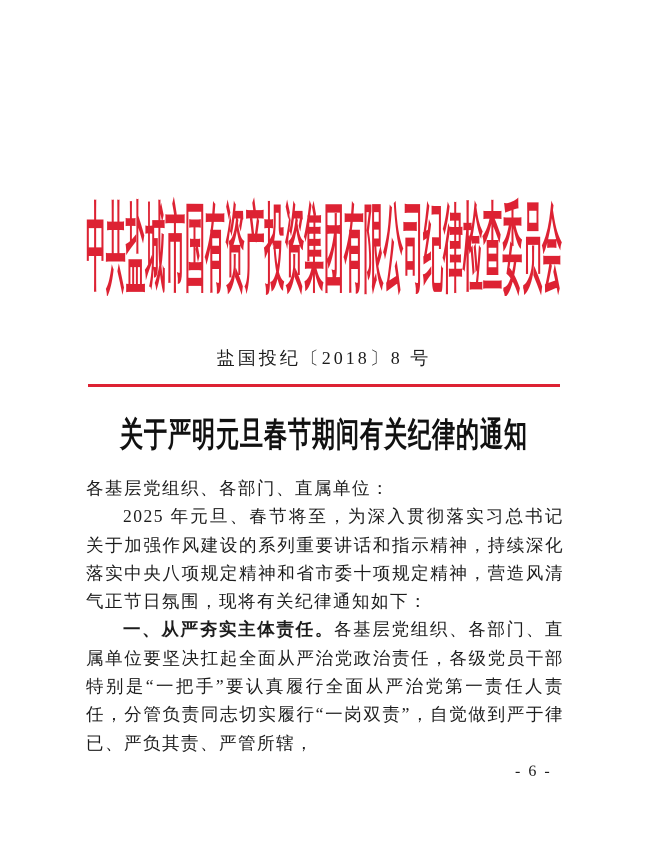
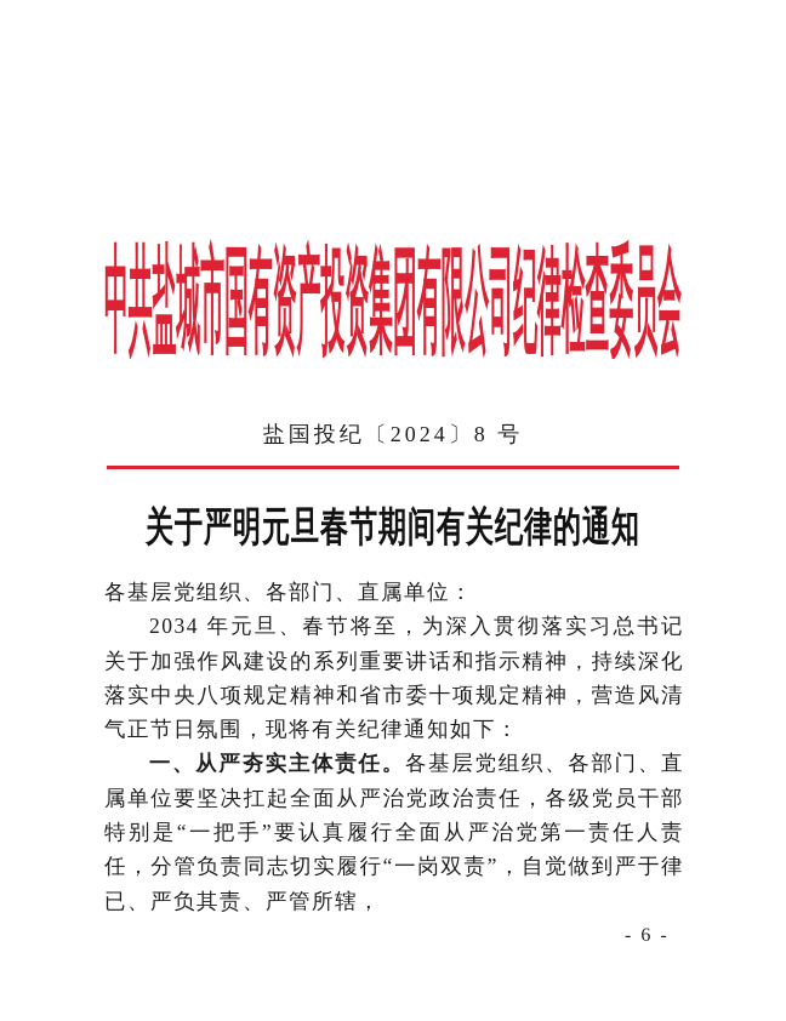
  中共盐城市国有资产投资集团有限公司纪律检查委员会
- 盐国投纪〔2018〕8 号
+ 盐国投纪〔2024〕8 号
  关于严明元旦春节期间有关纪律的通知
  各基层党组织、各部门、直属单位：
- 2025 年元旦、春节将至，为深入贯彻落实习总书记关于加强作风建设的系列重要讲话和指示精神，持续深化落实中央八项规定精神和省市委十项规定精神，营造风清气正节日氛围，现将有关纪律通知如下：
+ 2034 年元旦、春节将至，为深入贯彻落实习总书记关于加强作风建设的系列重要讲话和指示精神，持续深化落实中央八项规定精神和省市委十项规定精神，营造风清气正节日氛围，现将有关纪律通知如下：
  一、从严夯实主体责任。各基层党组织、各部门、直属单位要坚决扛起全面从严治党政治责任，各级党员干部特别是“一把手”要认真履行全面从严治党第一责任人责任，分管负责同志切实履行“一岗双责”，自觉做到严于律已、严负其责、严管所辖，
  - 6 -
